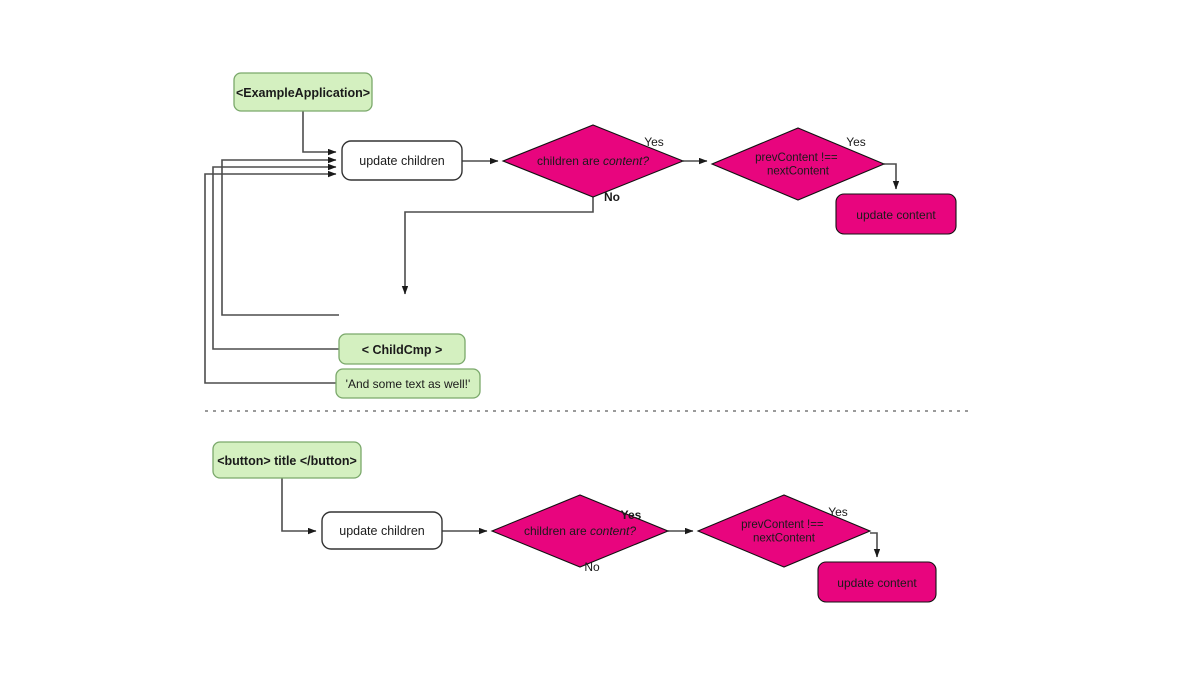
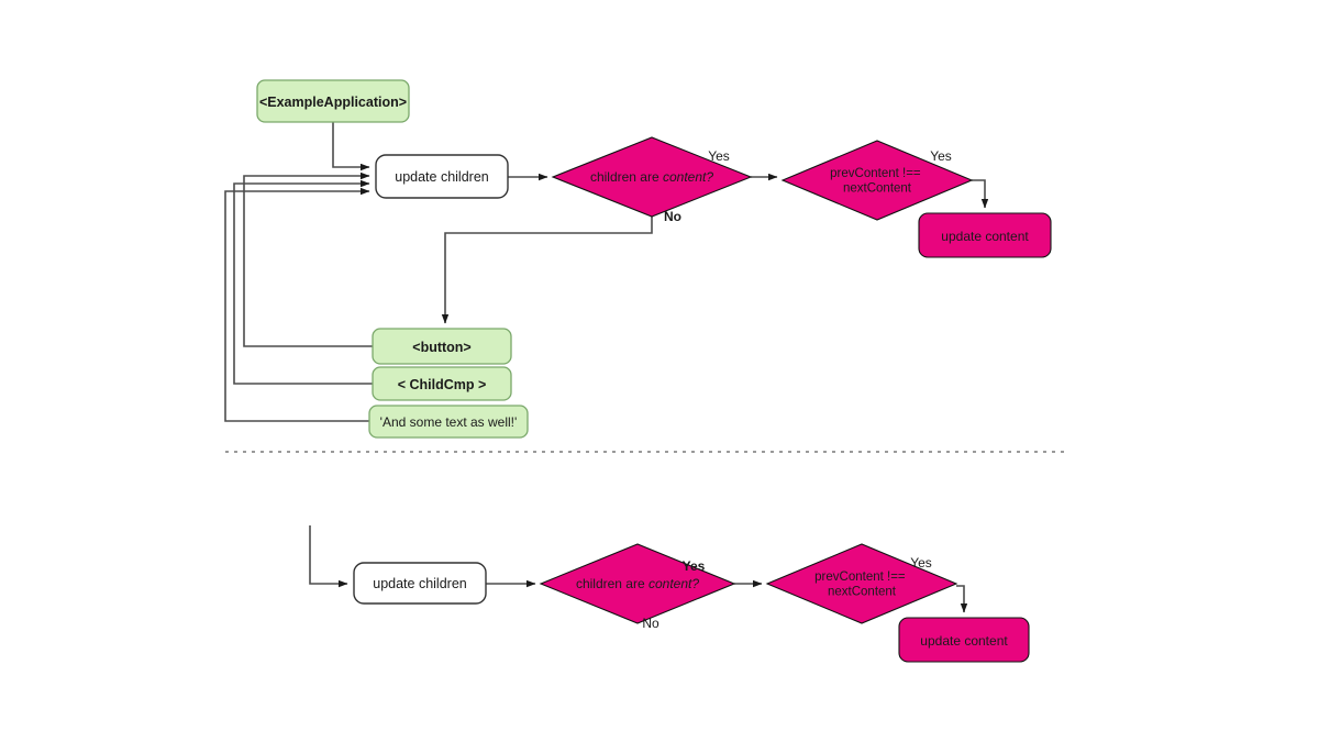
  <ExampleApplication>
  update children
  children are content?
  prevContent !== nextContent
  update content
+ <button>
  < ChildCmp >
  'And some text as well!'
  Yes
  No
  Yes
- <button> title </button>
  update children
  children are content?
  prevContent !== nextContent
  update content
  Yes
  No
  Yes
